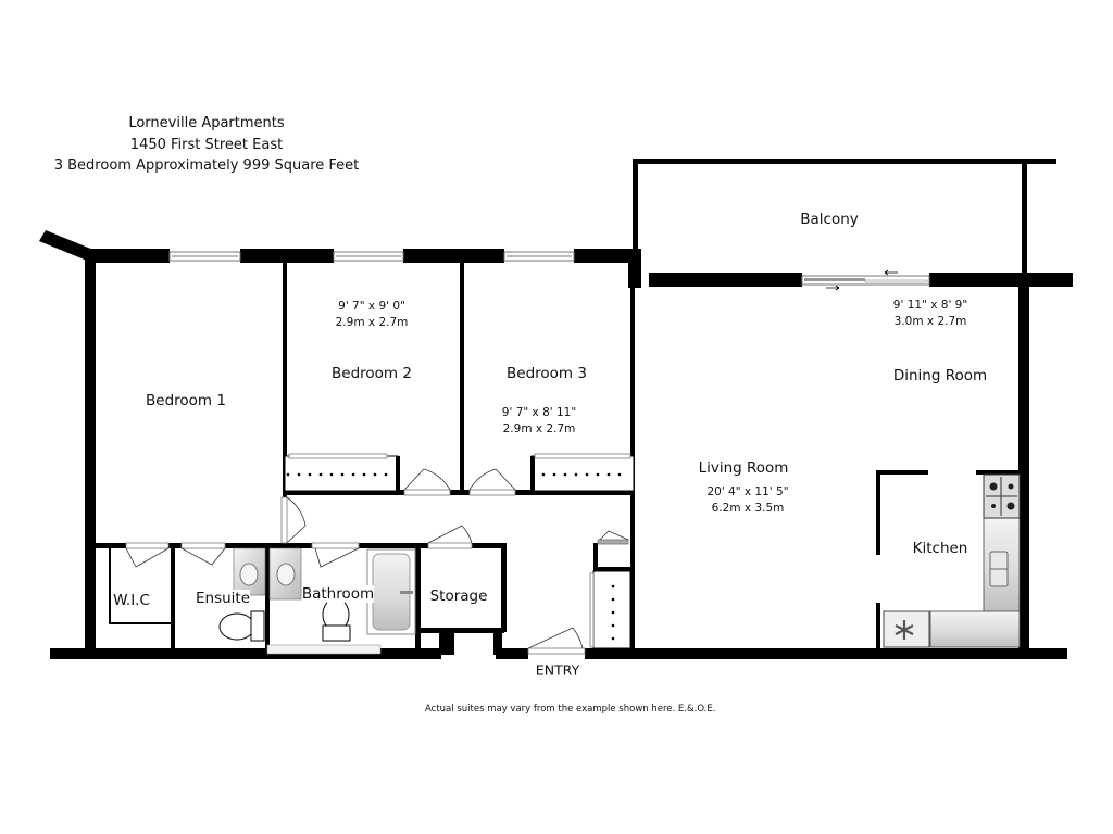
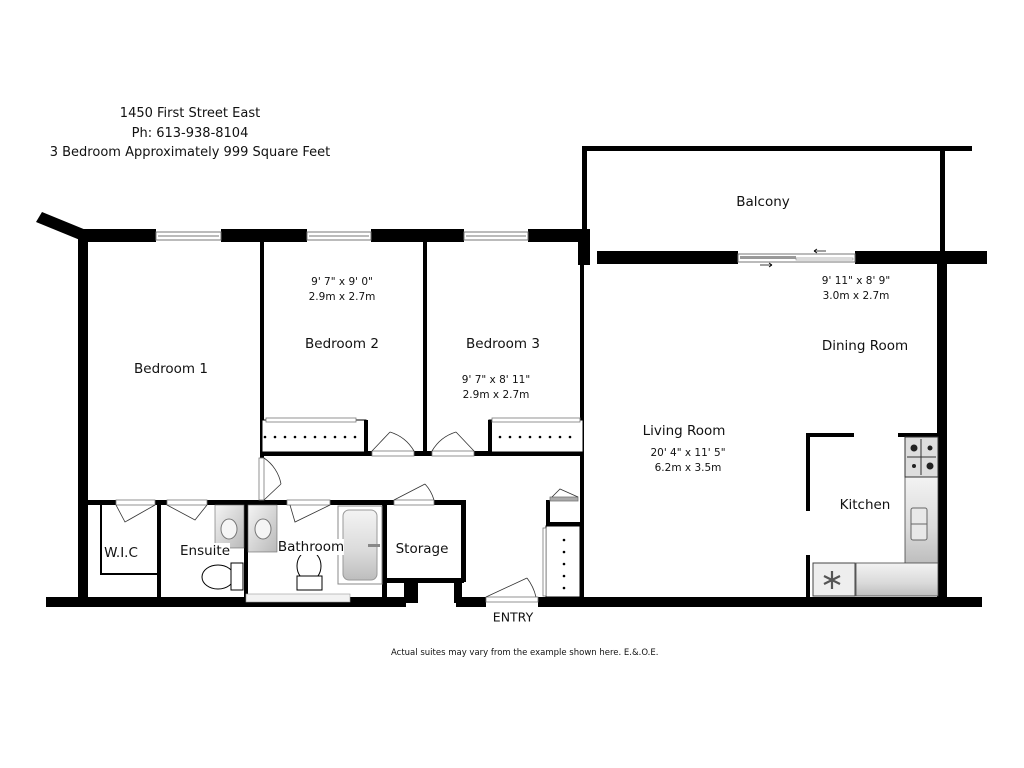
- Lorneville Apartments
  1450 First Street East
+ Ph: 613-938-8104
  3 Bedroom Approximately 999 Square Feet
  Balcony
  Bedroom 1
  9' 7" x 9' 0"
  2.9m x 2.7m
  Bedroom 2
  Bedroom 3
  9' 7" x 8' 11"
  2.9m x 2.7m
  9' 11" x 8' 9"
  3.0m x 2.7m
  Dining Room
  Living Room
  20' 4" x 11' 5"
  6.2m x 3.5m
  Kitchen
  W.I.C
  Ensuite
  Bathroom
  Storage
  ENTRY
  Actual suites may vary from the example shown here. E.&.O.E.
